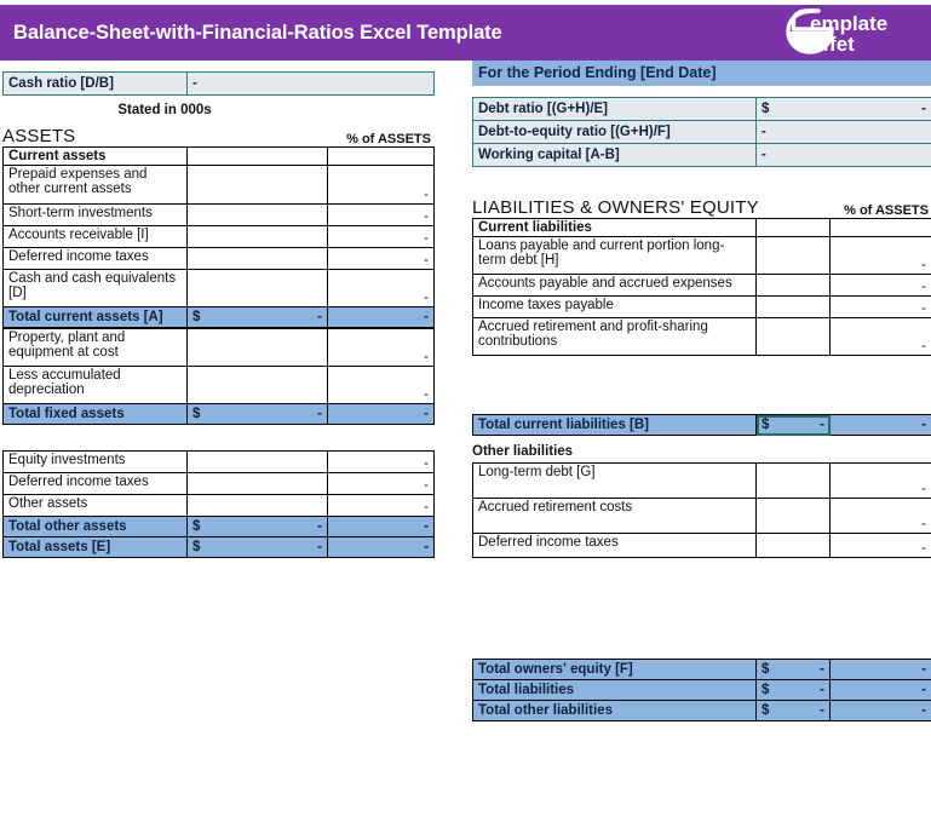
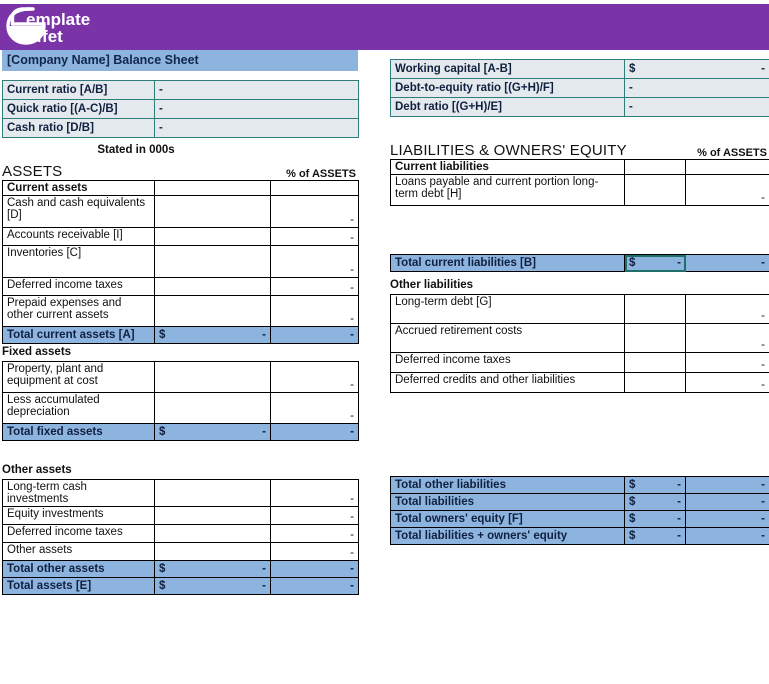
- Balance-Sheet-with-Financial-Ratios Excel Template
  emplate
  uffet
+ [Company Name] Balance Sheet
+ Current ratio [A/B]	-
+ Quick ratio [(A-C)/B]	-
  Cash ratio [D/B]	-
  Stated in 000s
  ASSETS
  % of ASSETS
  Current assets
- Prepaid expenses and other current assets		-
+ Cash and cash equivalents [D]		-
- Short-term investments		-
  Accounts receivable [I]		-
+ Inventories [C]		-
  Deferred income taxes		-
- Cash and cash equivalents [D]		-
+ Prepaid expenses and other current assets		-
  Total current assets [A]	$ -	-
+ Fixed assets
  Property, plant and equipment at cost		-
  Less accumulated depreciation		-
  Total fixed assets	$ -	-
+ Other assets
+ Long-term cash investments		-
  Equity investments		-
  Deferred income taxes		-
  Other assets		-
  Total other assets	$ -	-
  Total assets [E]	$ -	-
- For the Period Ending [End Date]
- Debt ratio [(G+H)/E]	$ -
+ Working capital [A-B]	$ -
  Debt-to-equity ratio [(G+H)/F]	-
- Working capital [A-B]	-
+ Debt ratio [(G+H)/E]	-
  LIABILITIES & OWNERS' EQUITY
  % of ASSETS
  Current liabilities
  Loans payable and current portion long-term debt [H]		-
- Accounts payable and accrued expenses		-
- Income taxes payable		-
- Accrued retirement and profit-sharing contributions		-
  Total current liabilities [B]	$ -	-
  Other liabilities
  Long-term debt [G]		-
  Accrued retirement costs		-
  Deferred income taxes		-
+ Deferred credits and other liabilities		-
- Total owners' equity [F]	$ -	-
+ Total other liabilities	$ -	-
  Total liabilities	$ -	-
- Total other liabilities	$ -	-
+ Total owners' equity [F]	$ -	-
+ Total liabilities + owners' equity	$ -	-
